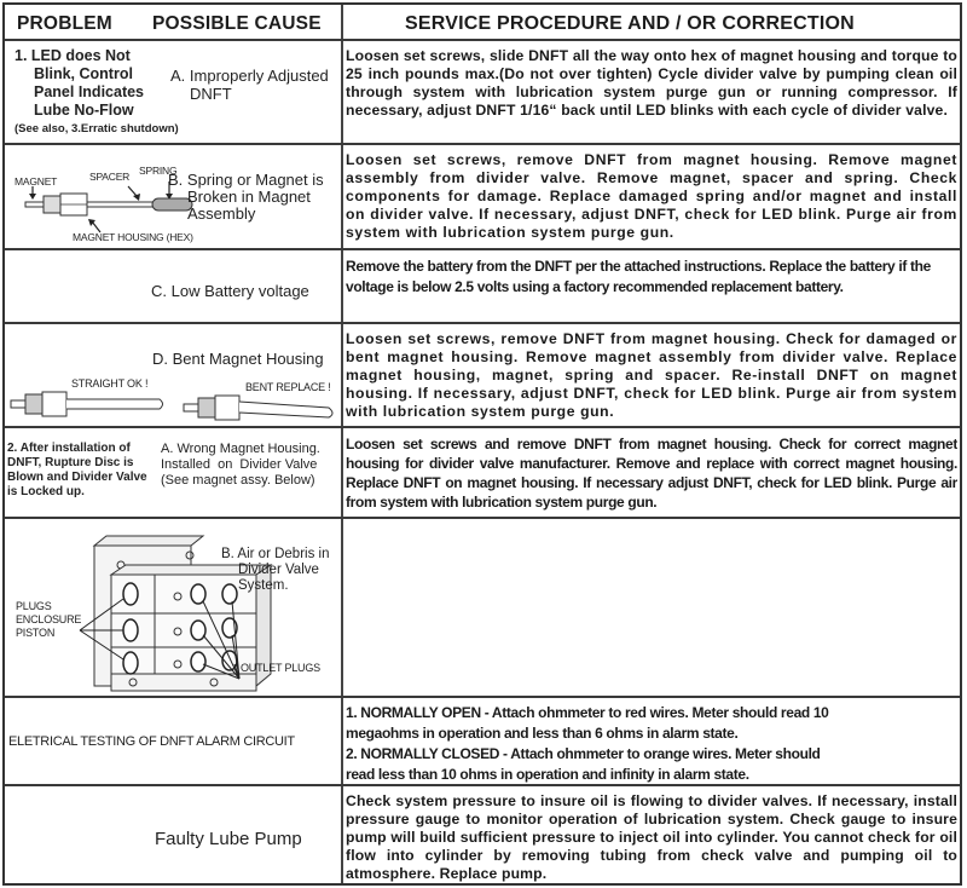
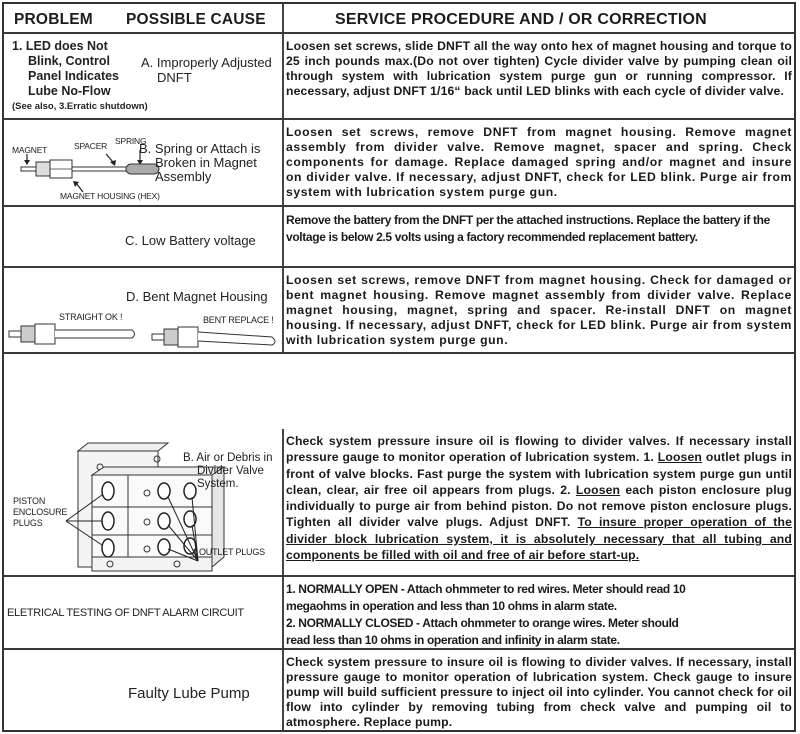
  PROBLEM
  POSSIBLE CAUSE
  SERVICE PROCEDURE AND / OR CORRECTION
  1. LED does Not
  Blink, Control
  Panel Indicates
  Lube No-Flow
  (See also, 3.Erratic shutdown)
  A. Improperly Adjusted
  DNFT
  Loosen set screws, slide DNFT all the way onto hex of magnet housing and torque to 25 inch pounds max.(Do not over tighten) Cycle divider valve by pumping clean oil through system with lubrication system purge gun or running compressor. If necessary, adjust DNFT 1/16“ back until LED blinks with each cycle of divider valve.
  MAGNET
  SPACER
  SPRING
  MAGNET HOUSING (HEX)
- B. Spring or Magnet is
+ B. Spring or Attach is
  Broken in Magnet
  Assembly
- Loosen set screws, remove DNFT from magnet housing. Remove magnet assembly from divider valve. Remove magnet, spacer and spring. Check components for damage. Replace damaged spring and/or magnet and install on divider valve. If necessary, adjust DNFT, check for LED blink. Purge air from system with lubrication system purge gun.
+ Loosen set screws, remove DNFT from magnet housing. Remove magnet assembly from divider valve. Remove magnet, spacer and spring. Check components for damage. Replace damaged spring and/or magnet and insure on divider valve. If necessary, adjust DNFT, check for LED blink. Purge air from system with lubrication system purge gun.
  C. Low Battery voltage
  Remove the battery from the DNFT per the attached instructions. Replace the battery if the voltage is below 2.5 volts using a factory recommended replacement battery.
  D. Bent Magnet Housing
  STRAIGHT OK !
  BENT REPLACE !
  Loosen set screws, remove DNFT from magnet housing. Check for damaged or bent magnet housing. Remove magnet assembly from divider valve. Replace magnet housing, magnet, spring and spacer. Re-install DNFT on magnet housing. If necessary, adjust DNFT, check for LED blink. Purge air from system with lubrication system purge gun.
- 2. After installation of
- DNFT, Rupture Disc is
- Blown and Divider Valve
- is Locked up.
- A. Wrong Magnet Housing.
- Installed on Divider Valve
- (See magnet assy. Below)
- Loosen set screws and remove DNFT from magnet housing. Check for correct magnet housing for divider valve manufacturer. Remove and replace with correct magnet housing. Replace DNFT on magnet housing. If necessary adjust DNFT, check for LED blink. Purge air from system with lubrication system purge gun.
- PLUGS
+ PISTON
  ENCLOSURE
- PISTON
+ PLUGS
  OUTLET PLUGS
  B. Air or Debris in
  Divider Valve
  System.
+ Check system pressure insure oil is flowing to divider valves. If necessary install pressure gauge to monitor operation of lubrication system. 1. Loosen outlet plugs in front of valve blocks. Fast purge the system with lubrication system purge gun until clean, clear, air free oil appears from plugs. 2. Loosen each piston enclosure plug individually to purge air from behind piston. Do not remove piston enclosure plugs. Tighten all divider valve plugs. Adjust DNFT. To insure proper operation of the divider block lubrication system, it is absolutely necessary that all tubing and components be filled with oil and free of air before start-up.
  ELETRICAL TESTING OF DNFT ALARM CIRCUIT
  1. NORMALLY OPEN - Attach ohmmeter to red wires. Meter should read 10
- megaohms in operation and less than 6 ohms in alarm state.
+ megaohms in operation and less than 10 ohms in alarm state.
  2. NORMALLY CLOSED - Attach ohmmeter to orange wires. Meter should
  read less than 10 ohms in operation and infinity in alarm state.
  Faulty Lube Pump
  Check system pressure to insure oil is flowing to divider valves. If necessary, install pressure gauge to monitor operation of lubrication system. Check gauge to insure pump will build sufficient pressure to inject oil into cylinder. You cannot check for oil flow into cylinder by removing tubing from check valve and pumping oil to atmosphere. Replace pump.
